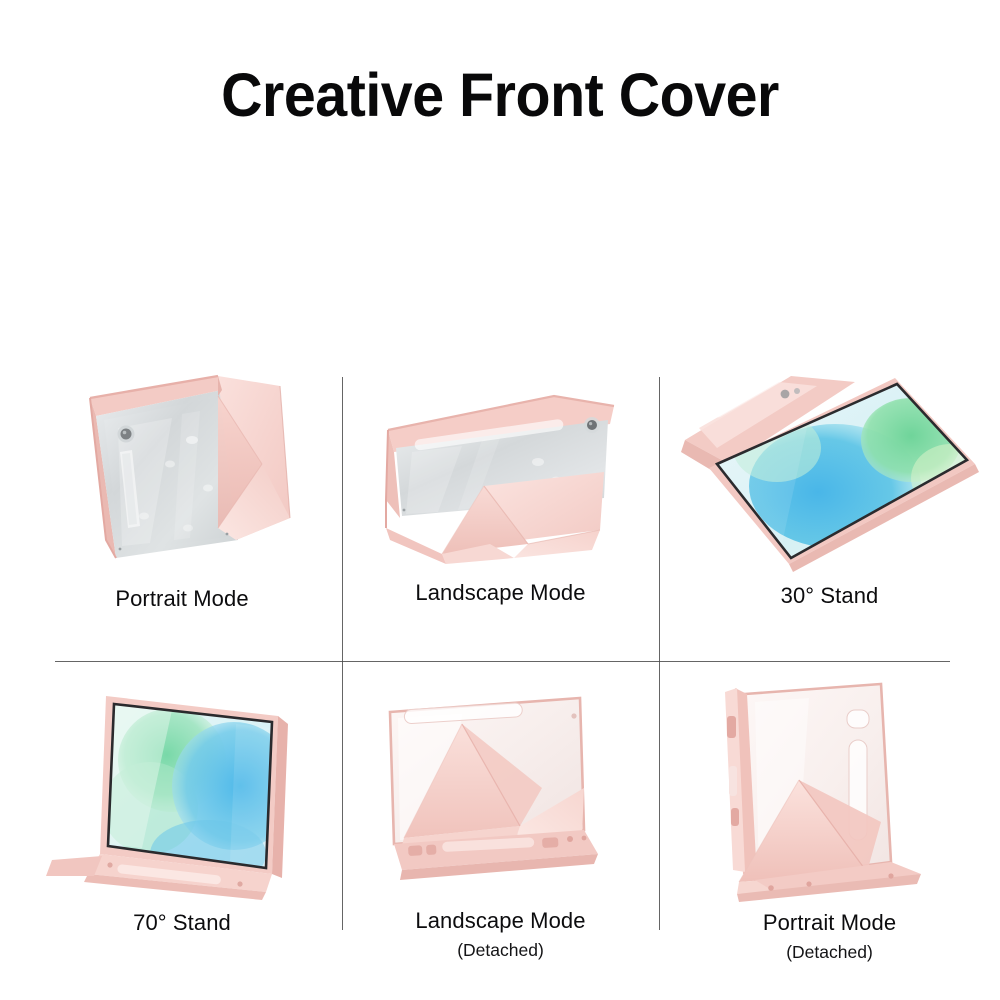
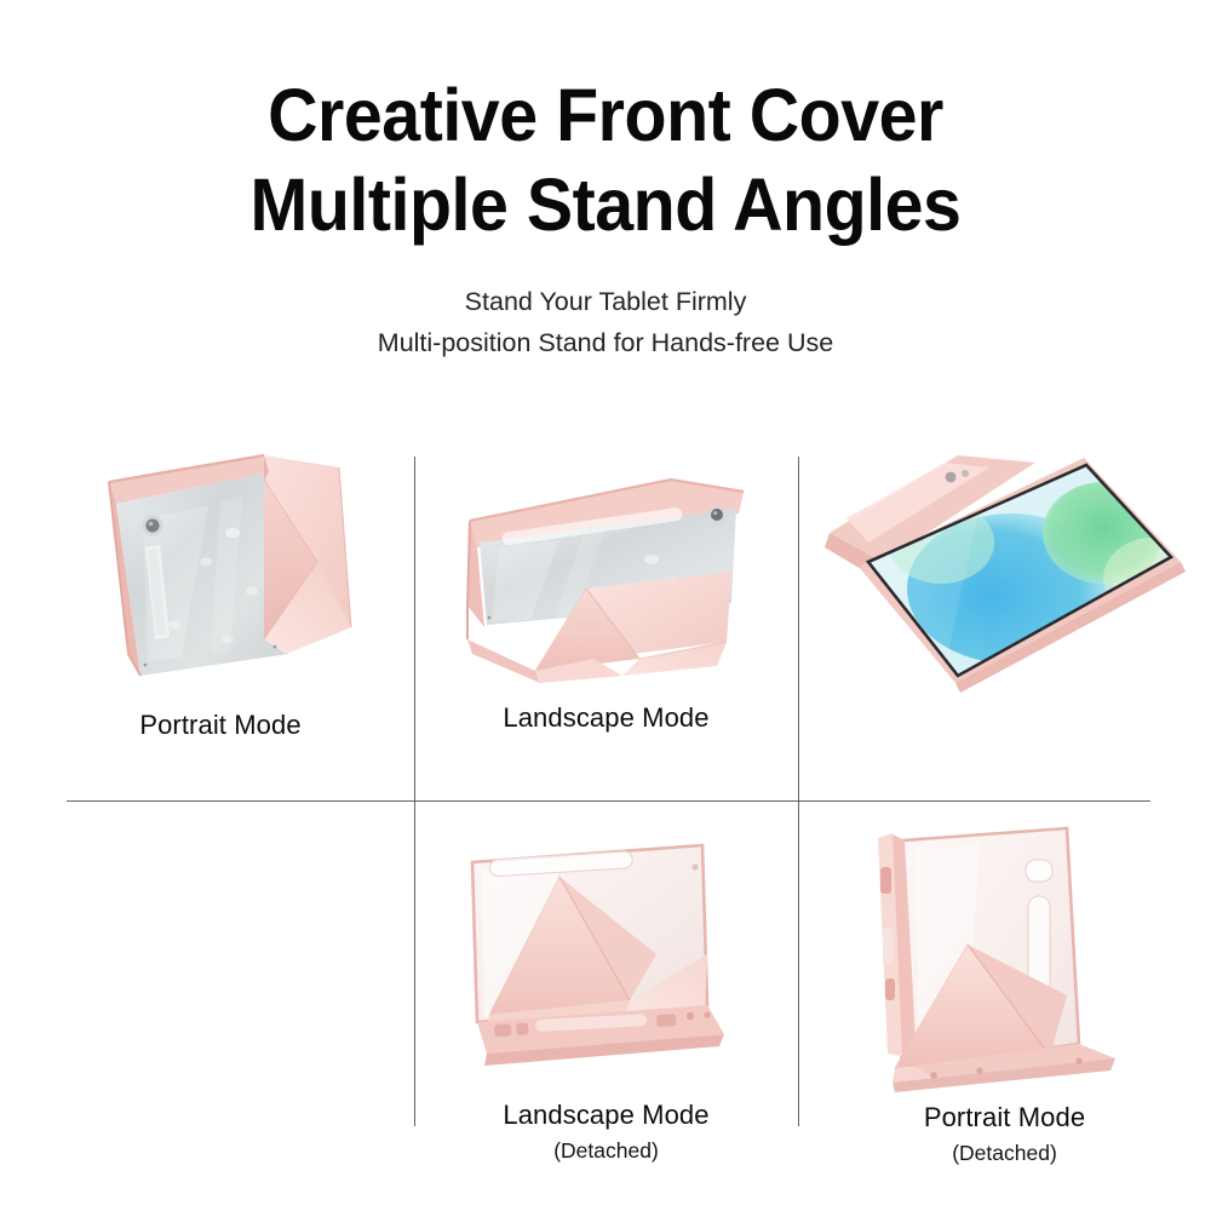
  Creative Front Cover
+ Multiple Stand Angles
+ Stand Your Tablet Firmly
+ Multi-position Stand for Hands-free Use
  Portrait Mode
  Landscape Mode
- 30° Stand
- 70° Stand
  Landscape Mode
  (Detached)
  Portrait Mode
  (Detached)
